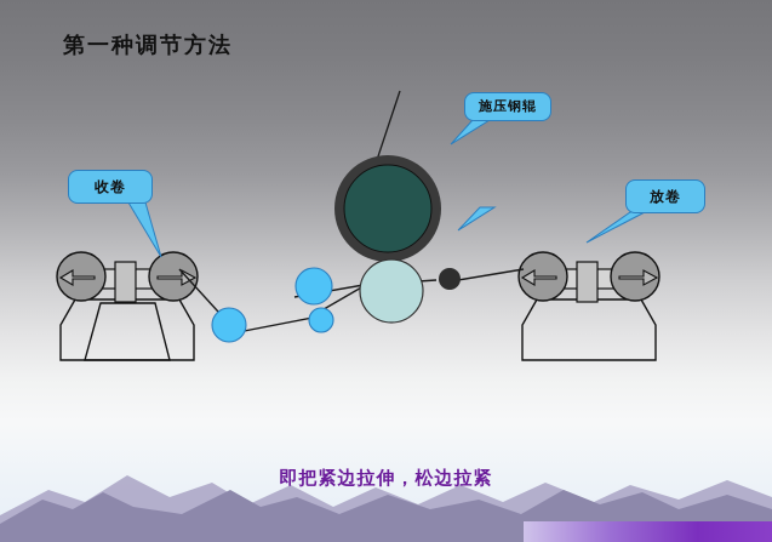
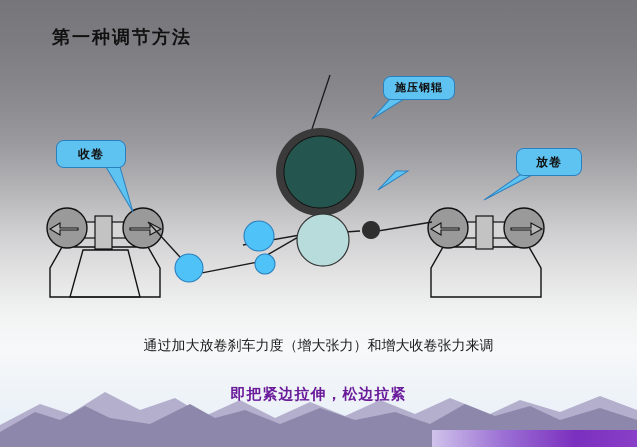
  第一种调节方法
  收卷
  施压钢辊
  放卷
+ 通过加大放卷刹车力度（增大张力）和增大收卷张力来调
  即把紧边拉伸，松边拉紧
